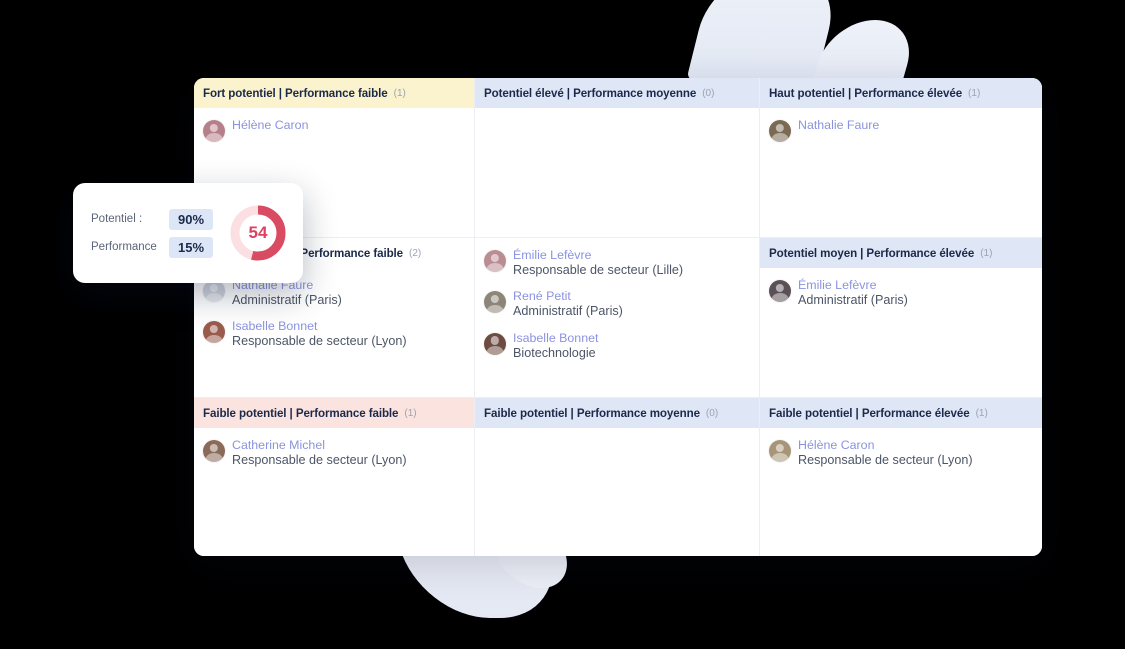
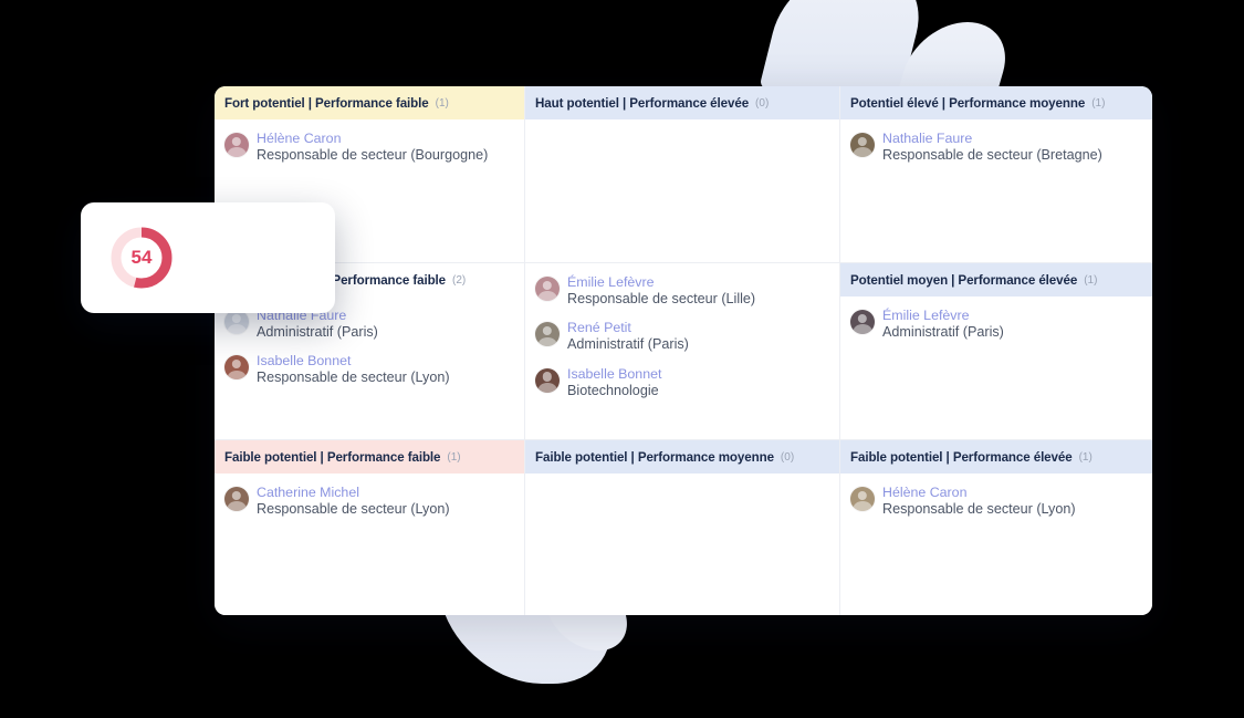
  Fort potentiel | Performance faible
  (1)
  Hélène Caron
+ Responsable de secteur (Bourgogne)
- Potentiel élevé | Performance moyenne
+ Haut potentiel | Performance élevée
  (0)
- Haut potentiel | Performance élevée
+ Potentiel élevé | Performance moyenne
  (1)
  Nathalie Faure
+ Responsable de secteur (Bretagne)
  (2)
  Nathalie Faure
  Administratif (Paris)
  Isabelle Bonnet
  Responsable de secteur (Lyon)
  Émilie Lefèvre
  Responsable de secteur (Lille)
  René Petit
  Administratif (Paris)
  Isabelle Bonnet
  Biotechnologie
  Potentiel moyen | Performance élevée
  (1)
  Émilie Lefèvre
  Administratif (Paris)
  Faible potentiel | Performance faible
  (1)
  Catherine Michel
  Responsable de secteur (Lyon)
  Faible potentiel | Performance moyenne
  (0)
  Faible potentiel | Performance élevée
  (1)
  Hélène Caron
  Responsable de secteur (Lyon)
- Potentiel :
- 90%
- Performance
- 15%
  54
